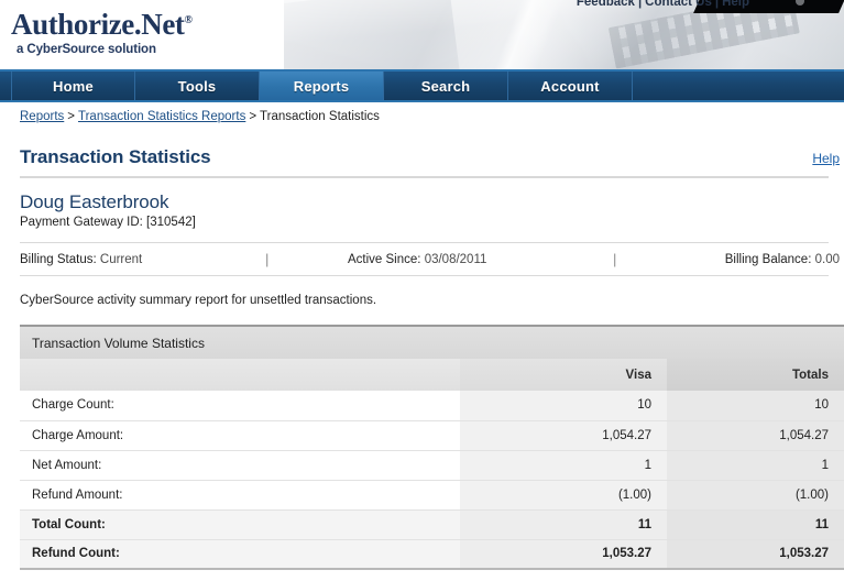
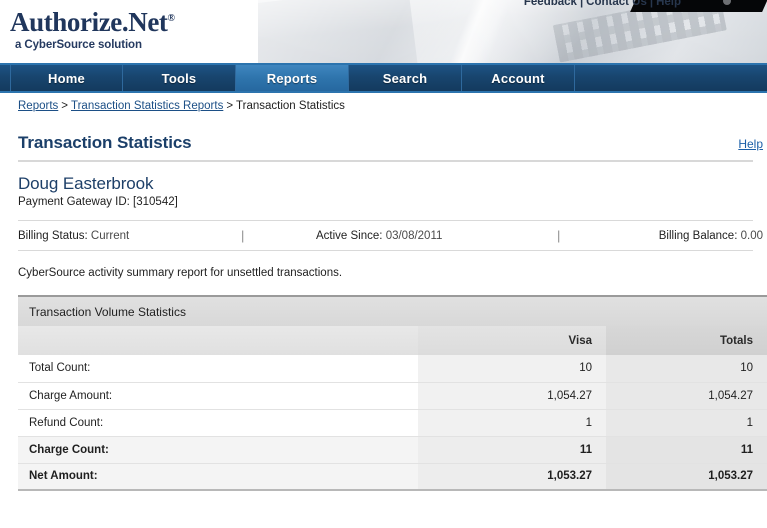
  Authorize.Net®
  a CyberSource solution
  Feedback | Contact Us | Help
  Home
  Tools
  Reports
  Search
  Account
  Reports > Transaction Statistics Reports > Transaction Statistics
  Transaction Statistics
  Help
  Doug Easterbrook
  Payment Gateway ID: [310542]
  Billing Status: Current
  |
  Active Since: 03/08/2011
  |
  Billing Balance: 0.00
  CyberSource activity summary report for unsettled transactions.
  Transaction Volume Statistics
  	Visa	Totals
- Charge Count:	10	10
+ Total Count:	10	10
  Charge Amount:	1,054.27	1,054.27
- Net Amount:	1	1
+ Refund Count:	1	1
- Refund Amount:	(1.00)	(1.00)
- Total Count:	11	11
+ Charge Count:	11	11
- Refund Count:	1,053.27	1,053.27
+ Net Amount:	1,053.27	1,053.27
